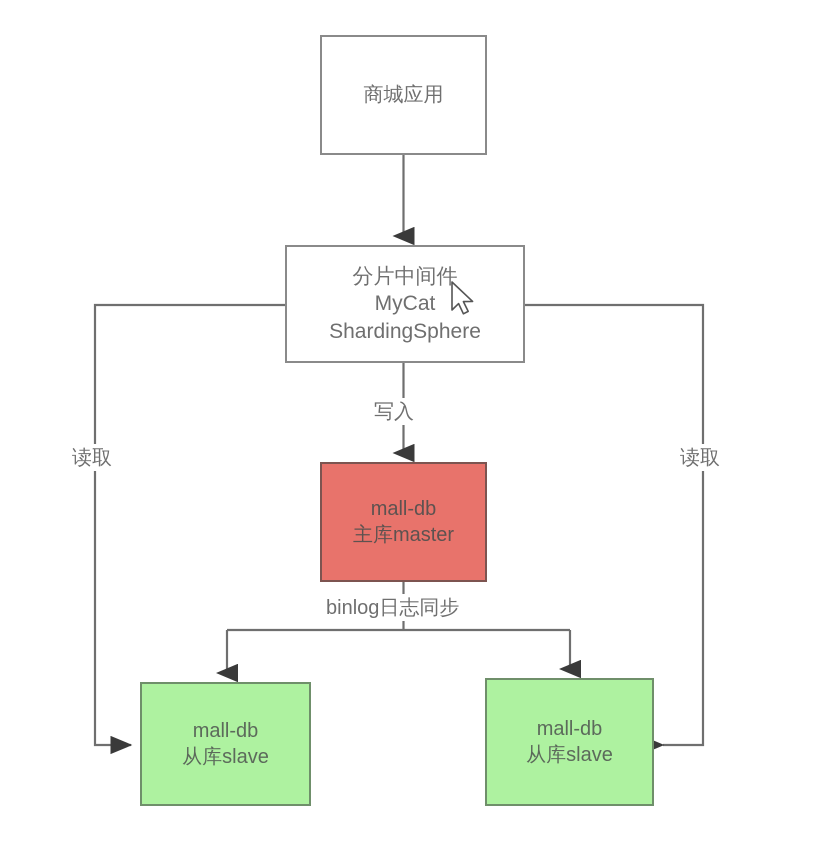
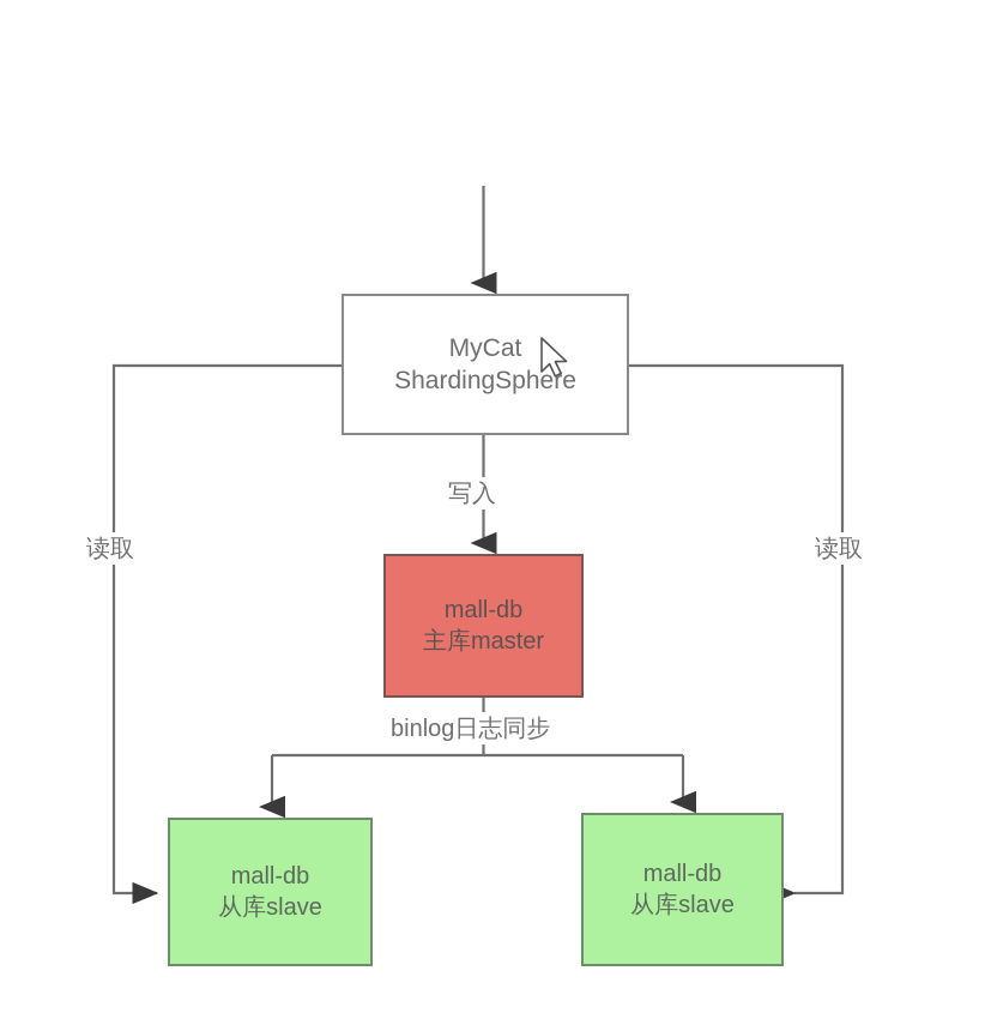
- 商城应用
- 分片中间件
  MyCat
  ShardingSphere
  mall-db
  主库master
  mall-db
  从库slave
  mall-db
  从库slave
  写入
  binlog日志同步
  读取
  读取
